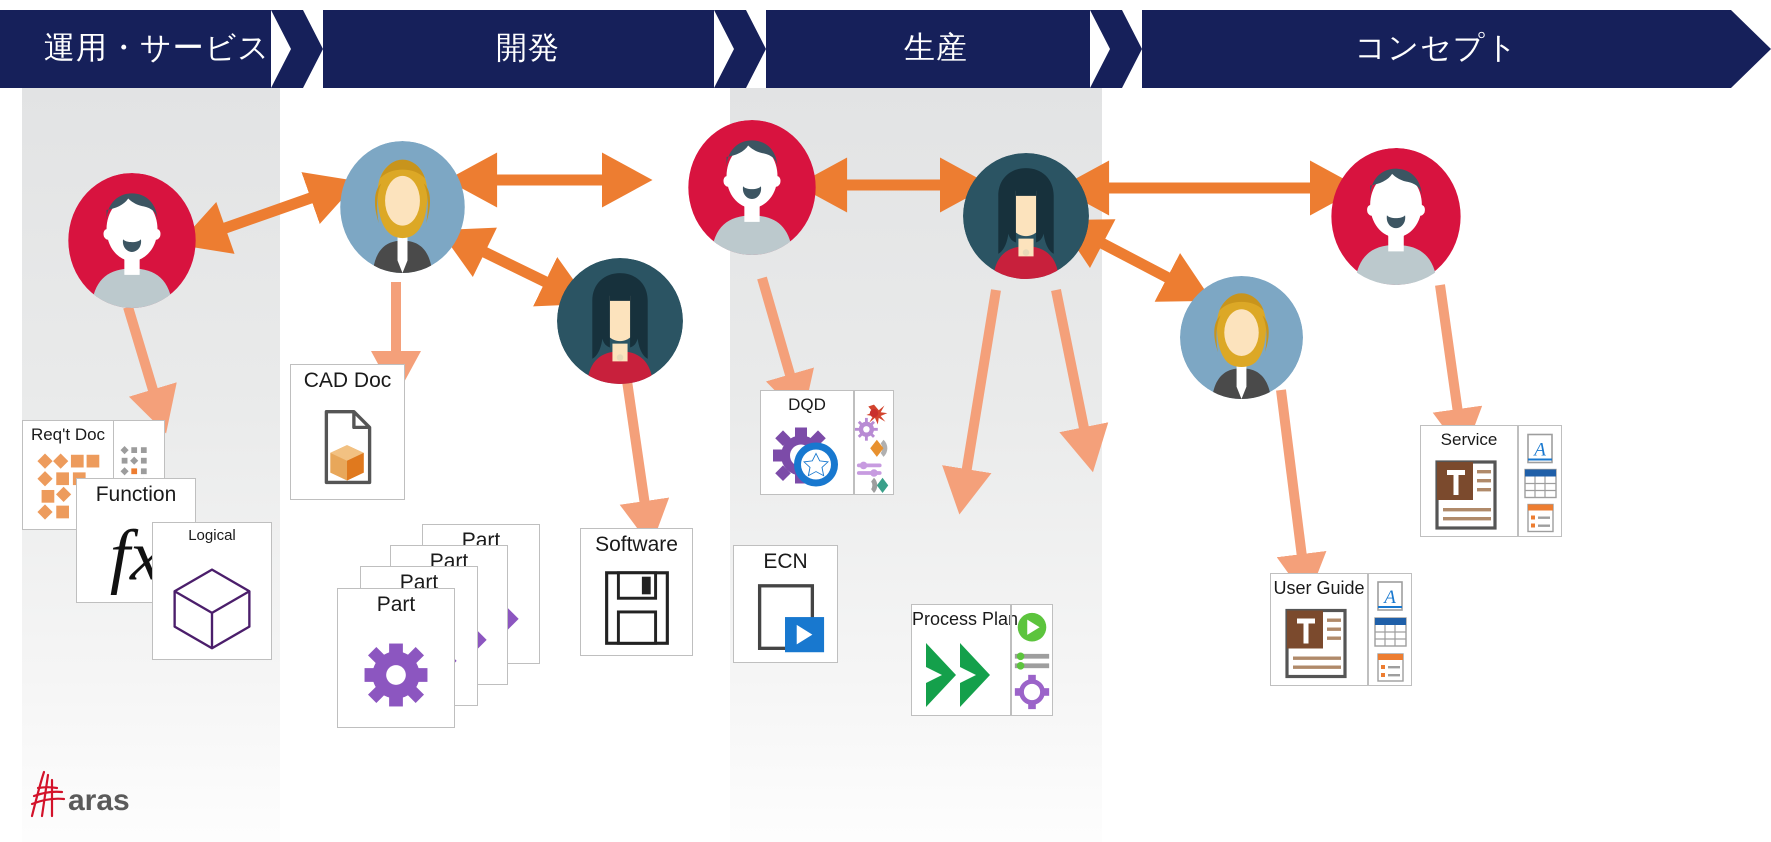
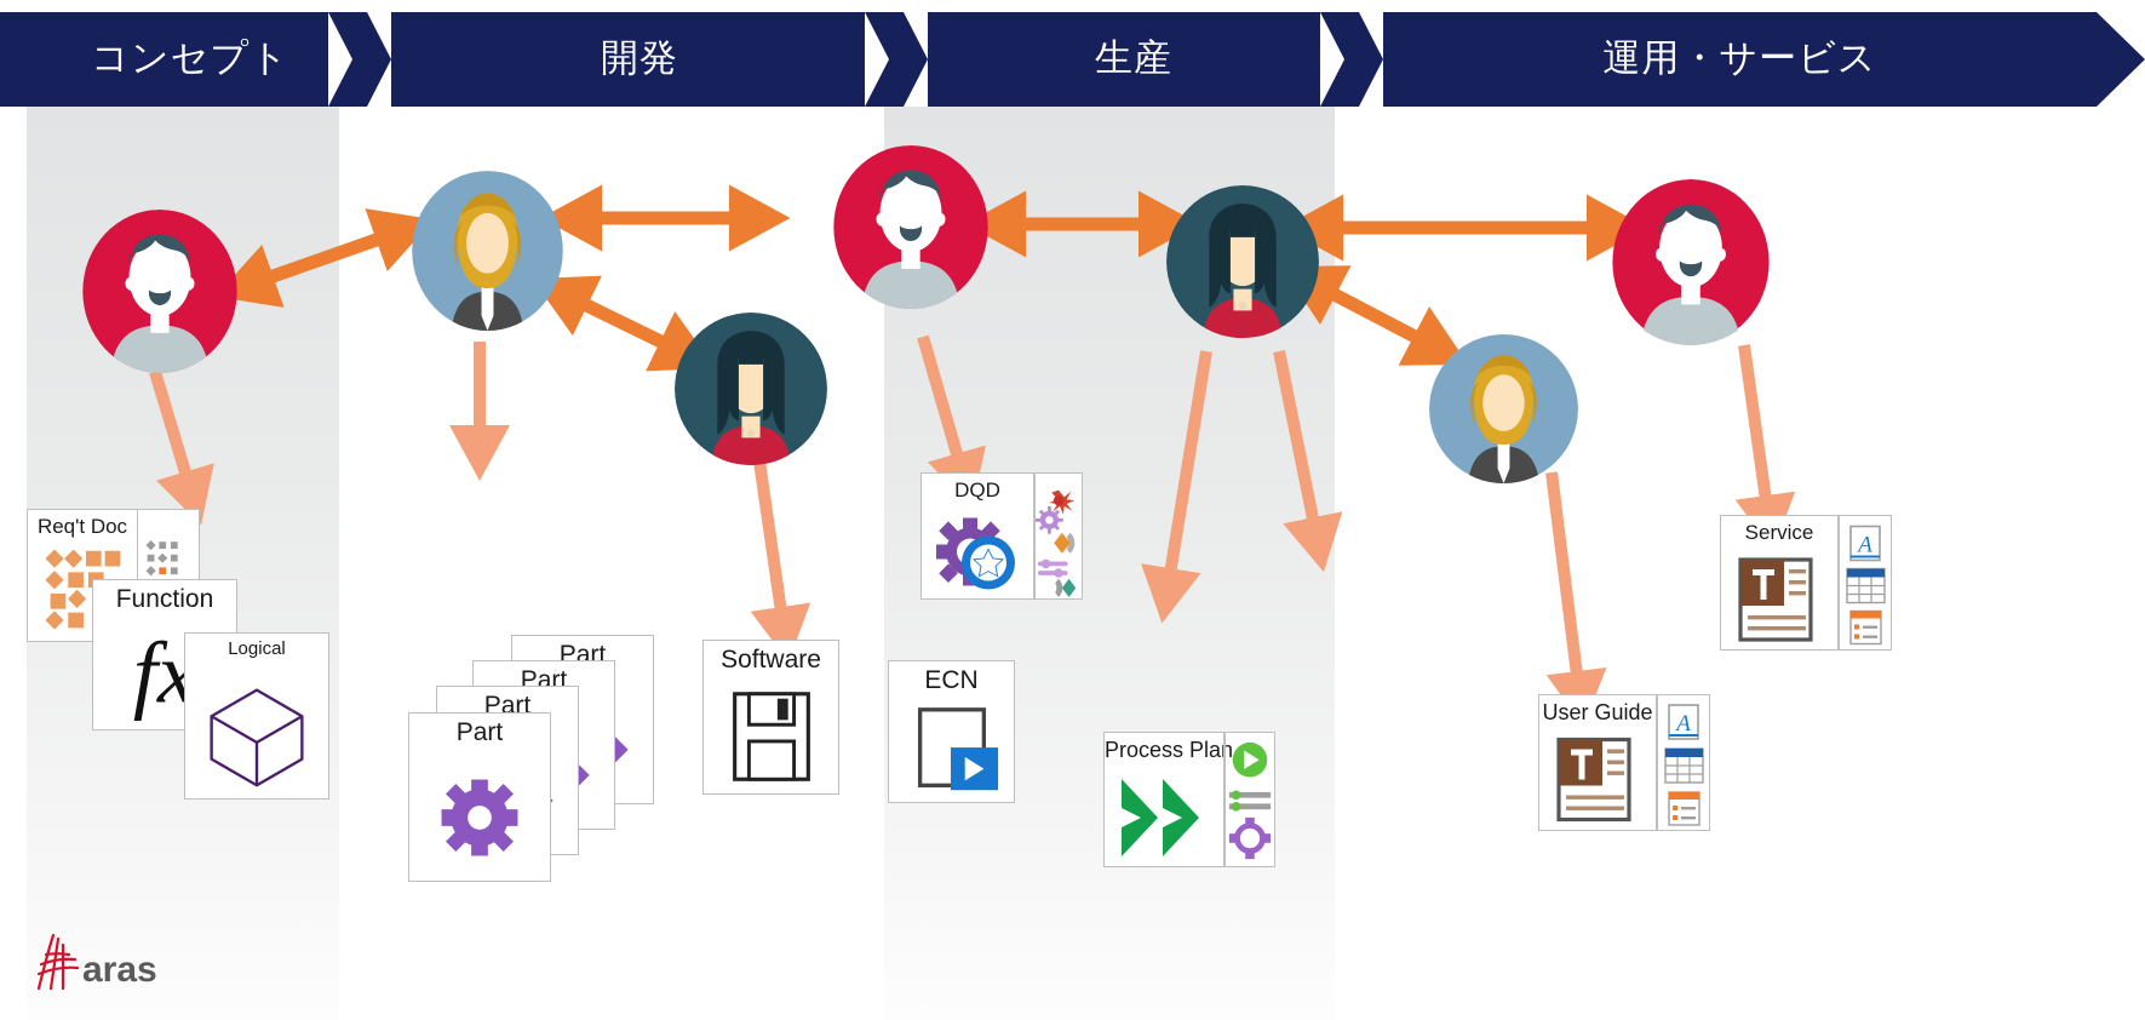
- 運用・サービス
+ コンセプト
  開発
  生産
- コンセプト
+ 運用・サービス
  Req't Doc
  Function
  fx
  Logical
- CAD Doc
  Part
  Part
  Part
  Part
  Software
  DQD
  ECN
  Process Pla
  User Guide
  A
  Service
  A
  aras
